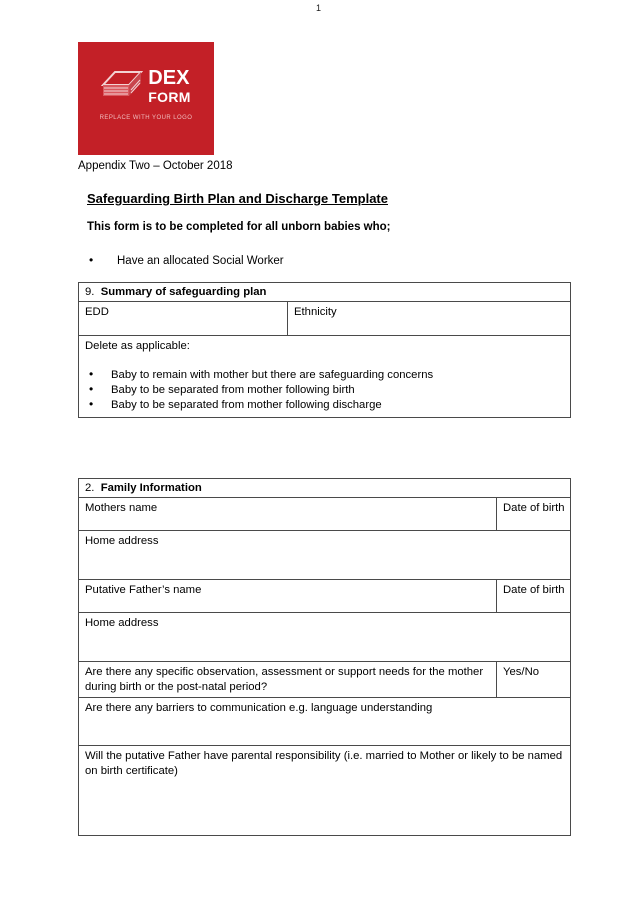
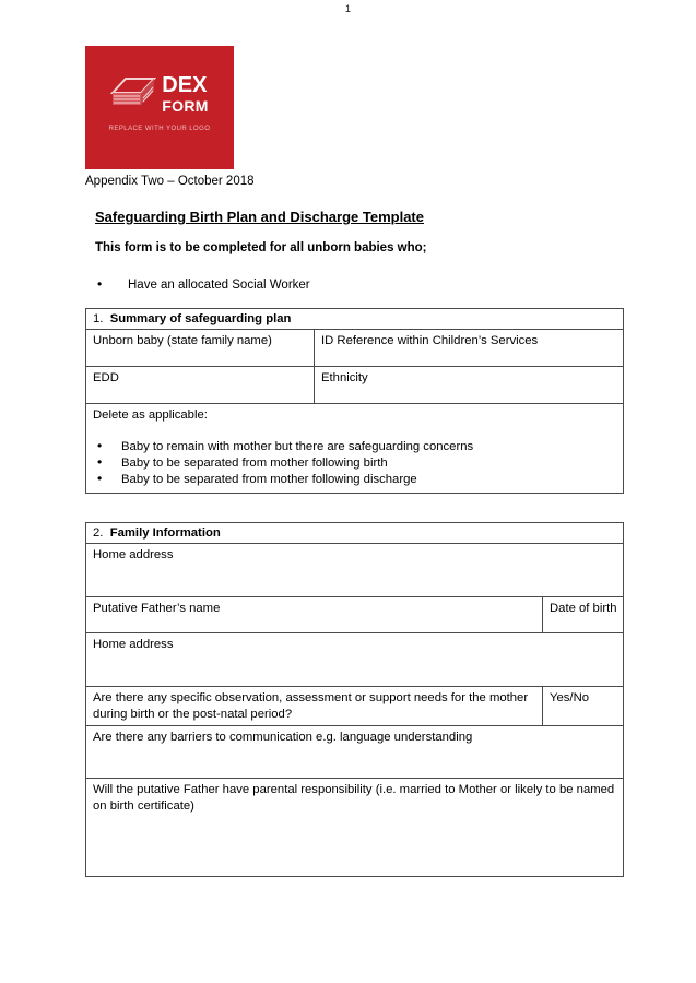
  1
  DEX
  FORM
  Appendix Two – October 2018
  Safeguarding Birth Plan and Discharge Template
  This form is to be completed for all unborn babies who;
  Have an allocated Social Worker
- 9. Summary of safeguarding plan
+ 1. Summary of safeguarding plan
+ Unborn baby (state family name)	ID Reference within Children’s Services
  EDD	Ethnicity
  Delete as applicable: Baby to remain with mother but there are safeguarding concerns Baby to be separated from mother following birth Baby to be separated from mother following discharge
  2. Family Information
- Mothers name	Date of birth
  Home address
  Putative Father’s name	Date of birth
  Home address
  Are there any specific observation, assessment or support needs for the mother during birth or the post-natal period?	Yes/No
  Are there any barriers to communication e.g. language understanding
  Will the putative Father have parental responsibility (i.e. married to Mother or likely to be named on birth certificate)
